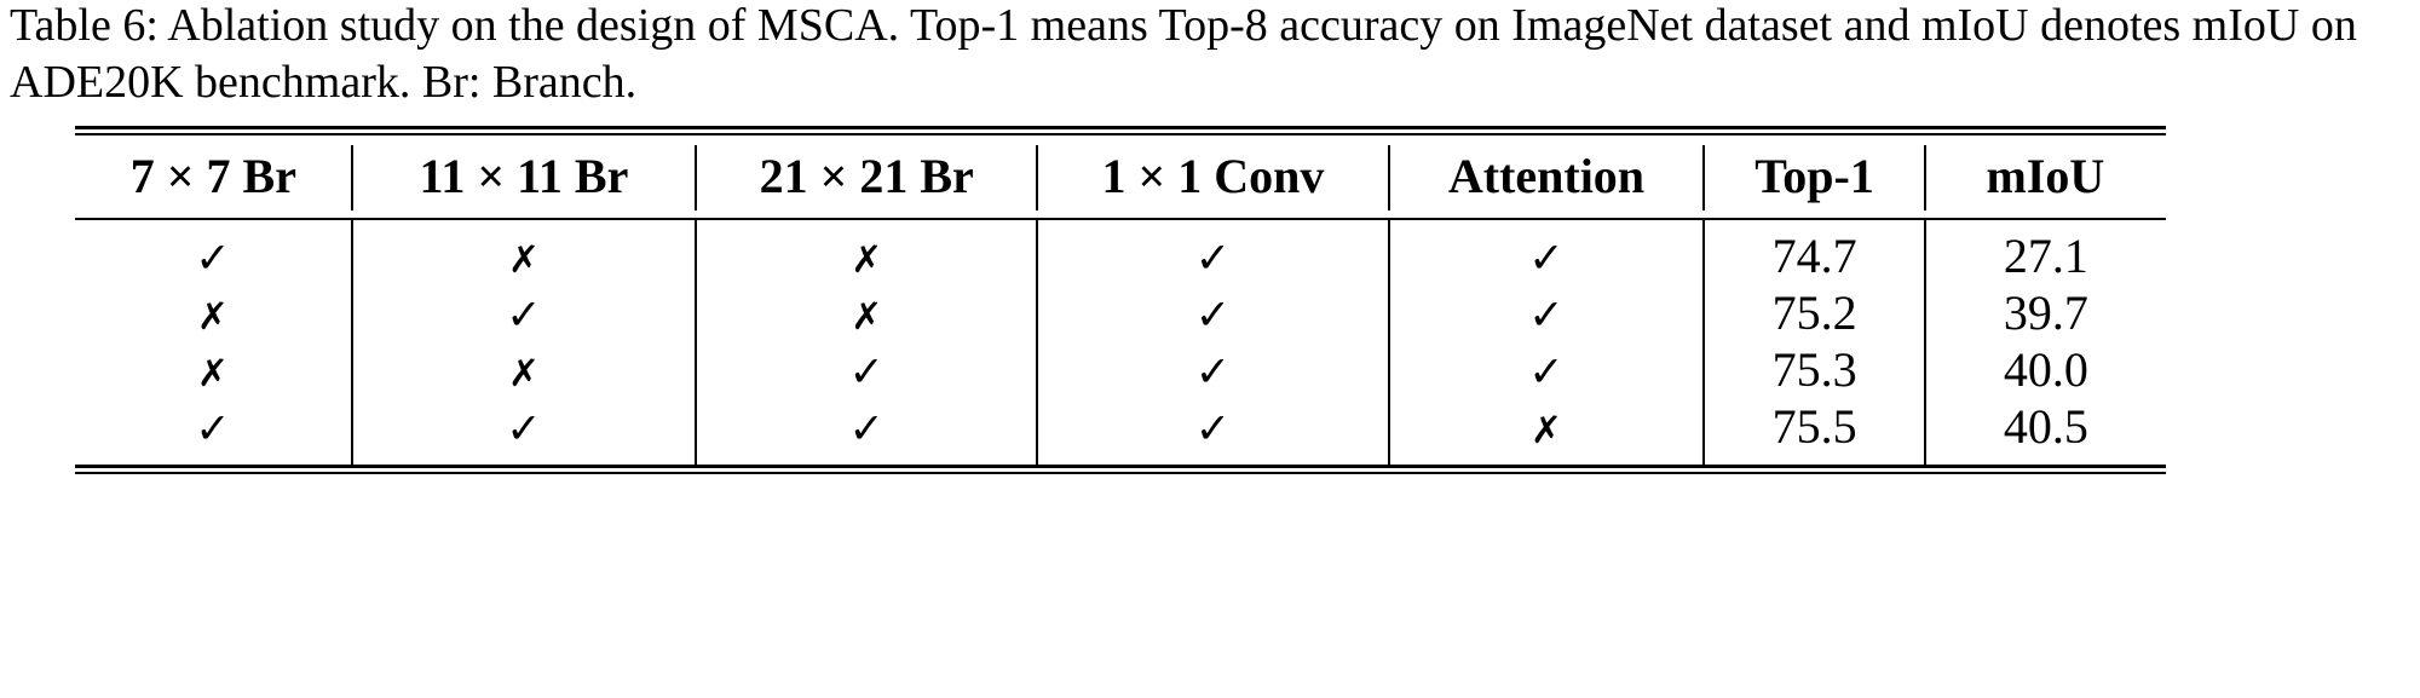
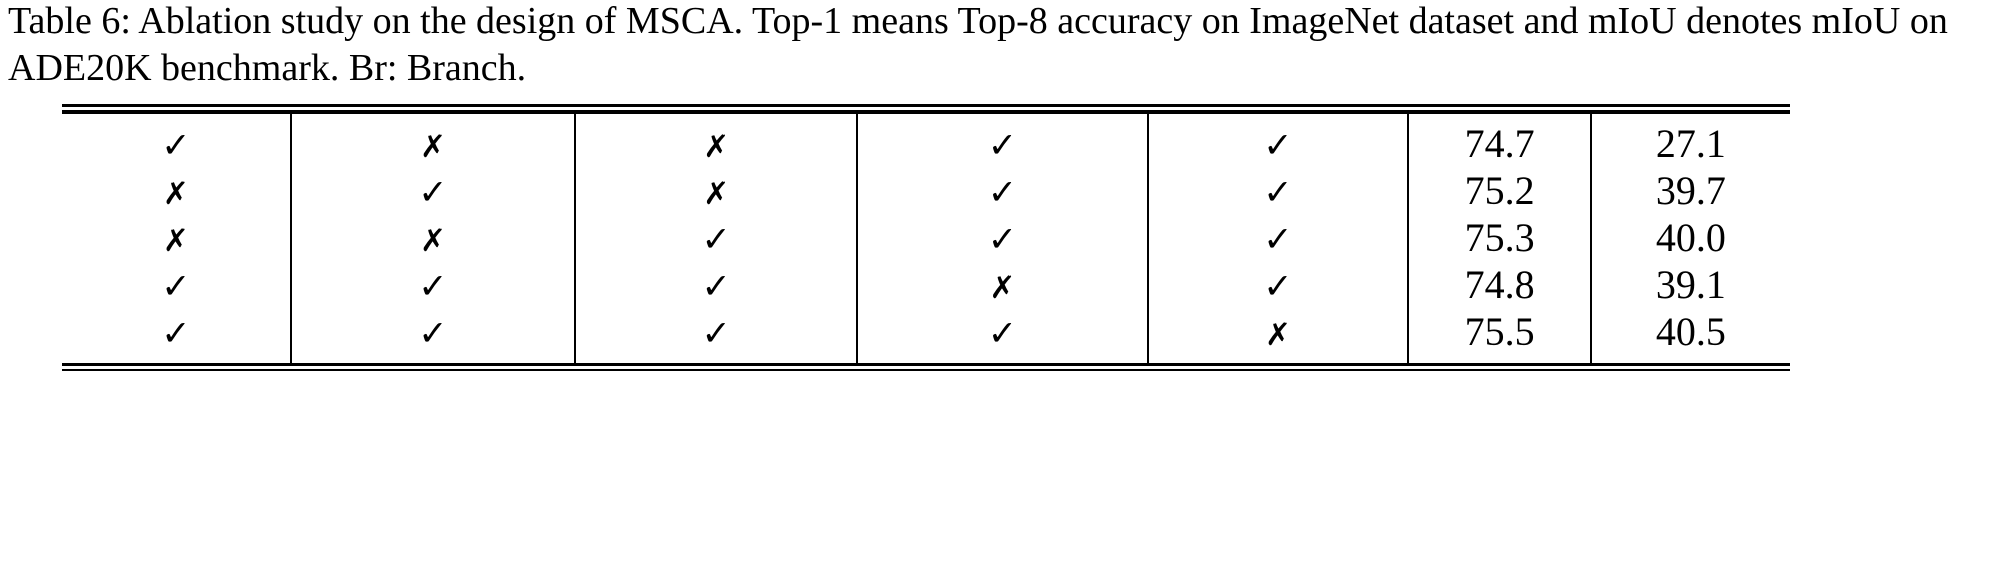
  Table 6: Ablation study on the design of MSCA. Top-1 means Top-8 accuracy on ImageNet dataset and mIoU denotes mIoU on ADE20K benchmark. Br: Branch.
- 7 × 7 Br	11 × 11 Br	21 × 21 Br	1 × 1 Conv	Attention	Top-1	mIoU
  ✓	✗	✗	✓	✓	74.7	27.1
  ✗	✓	✗	✓	✓	75.2	39.7
  ✗	✗	✓	✓	✓	75.3	40.0
+ ✓	✓	✓	✗	✓	74.8	39.1
  ✓	✓	✓	✓	✗	75.5	40.5
